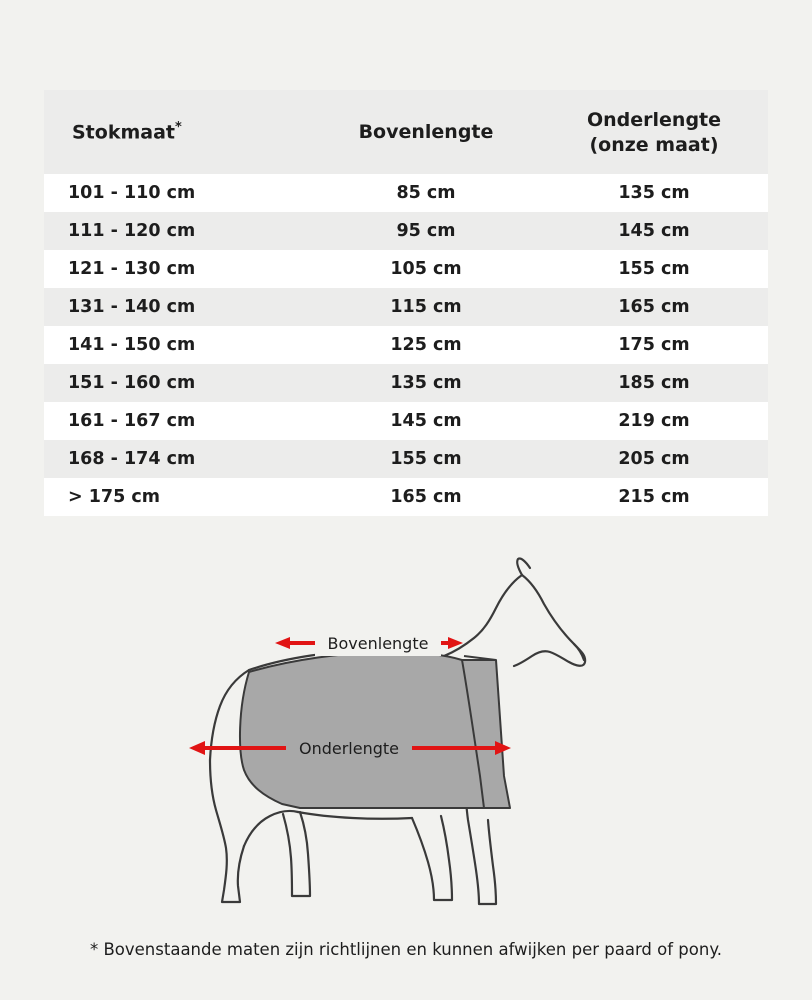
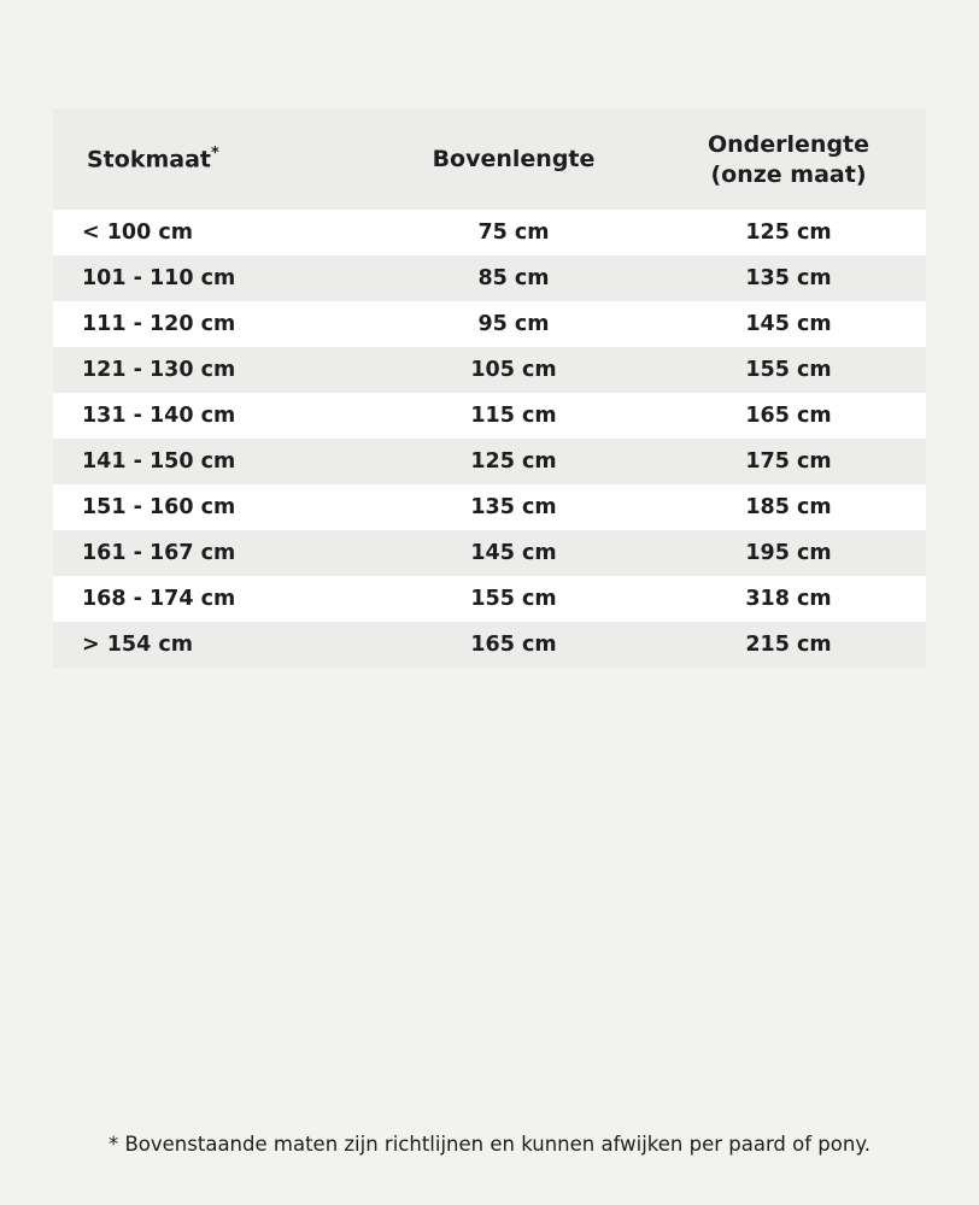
  Stokmaat*	Bovenlengte	Onderlengte (onze maat)
+ < 100 cm	75 cm	125 cm
  101 - 110 cm	85 cm	135 cm
  111 - 120 cm	95 cm	145 cm
  121 - 130 cm	105 cm	155 cm
  131 - 140 cm	115 cm	165 cm
  141 - 150 cm	125 cm	175 cm
  151 - 160 cm	135 cm	185 cm
- 161 - 167 cm	145 cm	219 cm
+ 161 - 167 cm	145 cm	195 cm
- 168 - 174 cm	155 cm	205 cm
+ 168 - 174 cm	155 cm	318 cm
- > 175 cm	165 cm	215 cm
+ > 154 cm	165 cm	215 cm
- Bovenlengte
- Onderlengte
  * Bovenstaande maten zijn richtlijnen en kunnen afwijken per paard of pony.
